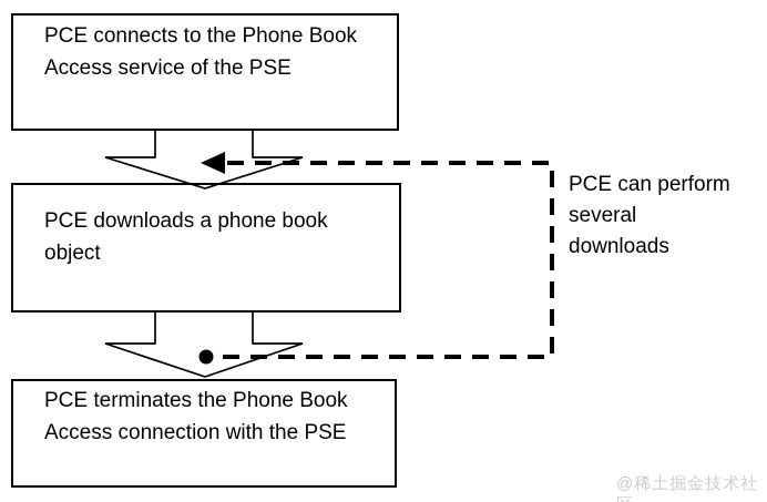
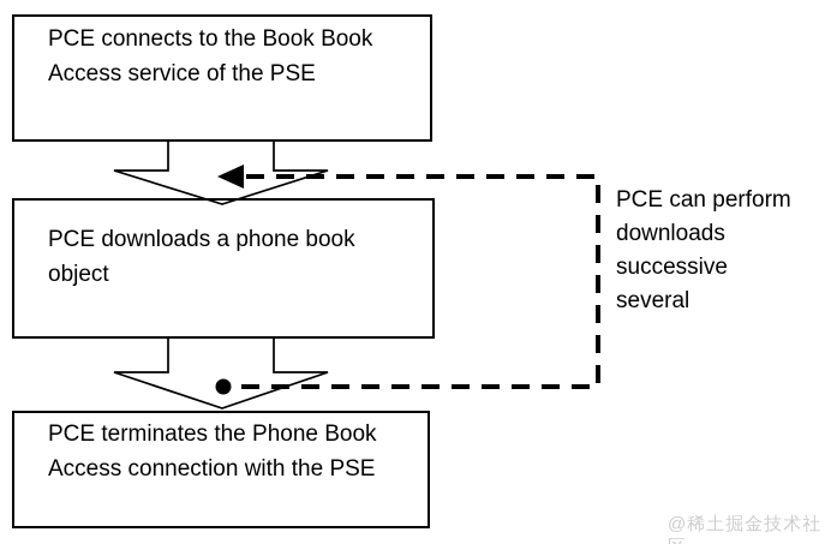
- PCE connects to the Phone Book Access service of the PSE
+ PCE connects to the Book Book Access service of the PSE
  PCE downloads a phone book object
  PCE terminates the Phone Book Access connection with the PSE
  PCE can perform
- several
+ downloads
+ successive
- downloads
+ several
  @稀土掘金技术社
